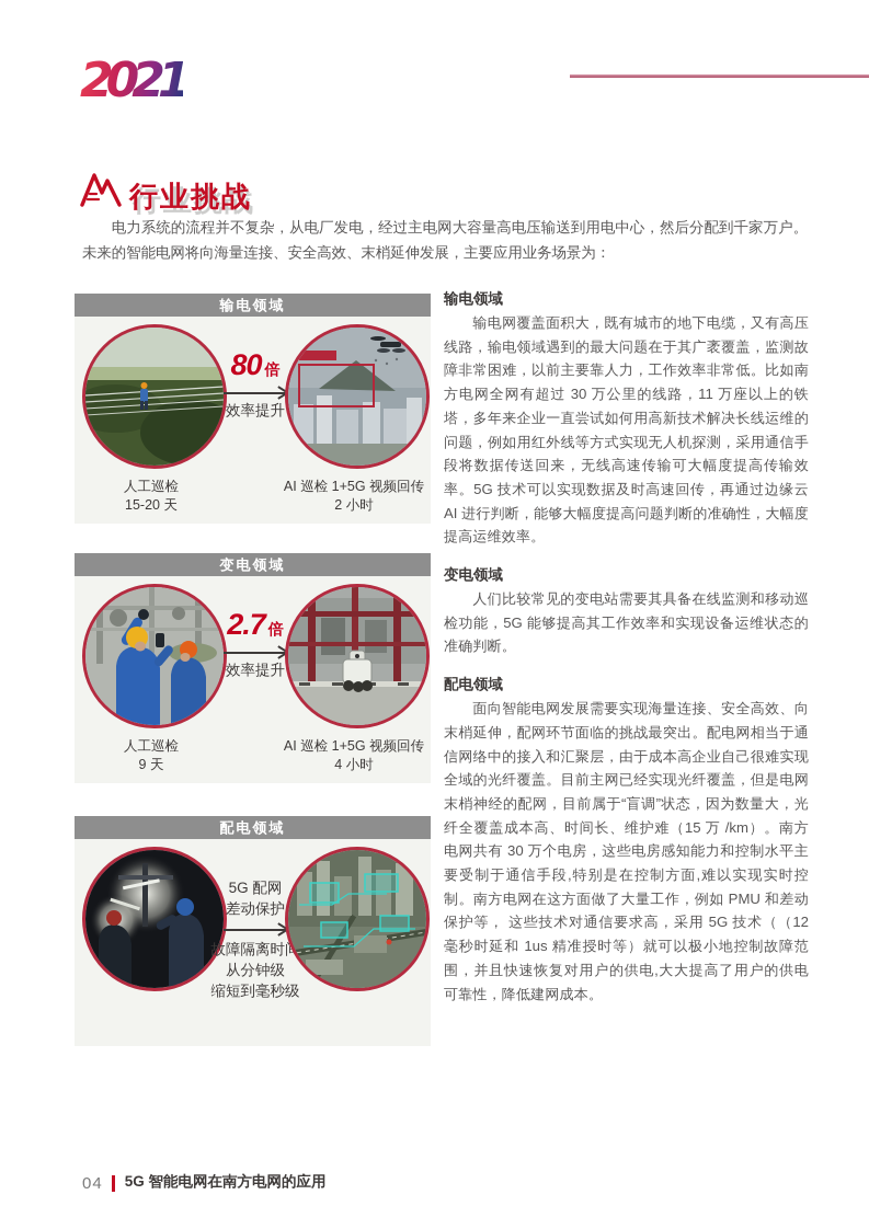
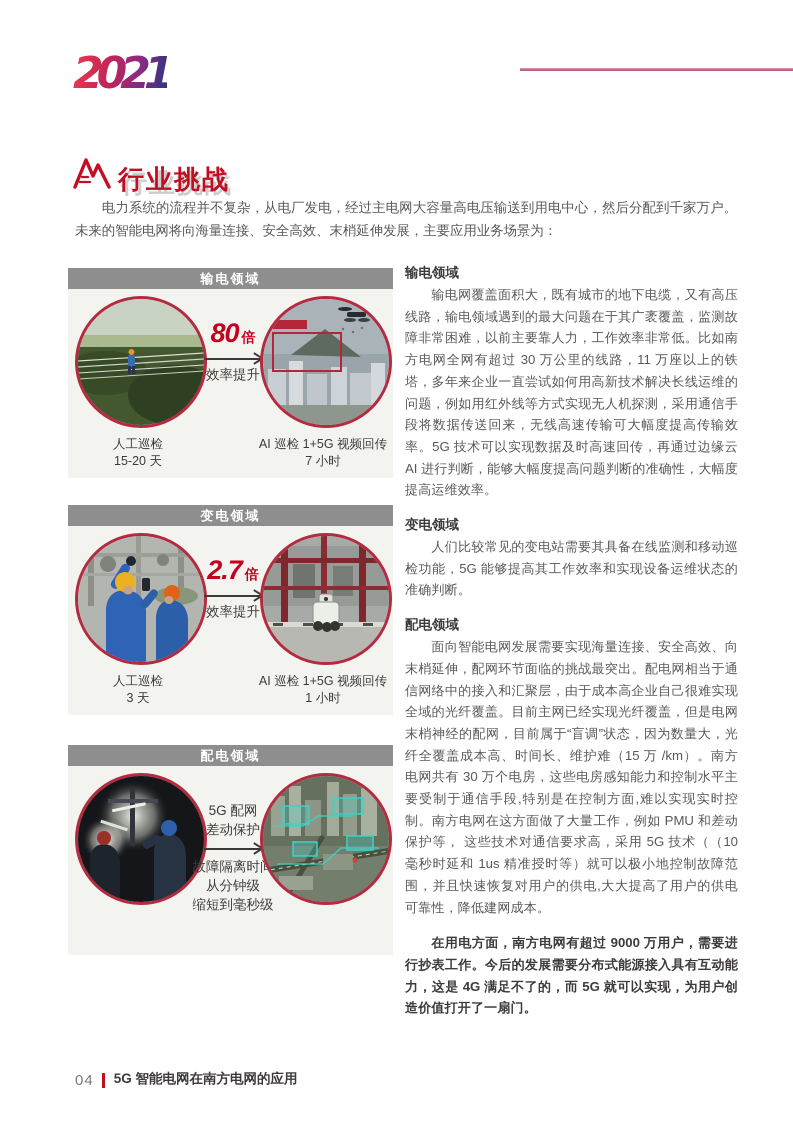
  2021
  行业挑战
  电力系统的流程并不复杂，从电厂发电，经过主电网大容量高电压输送到用电中心，然后分配到千家万户。未来的智能电网将向海量连接、安全高效、末梢延伸发展，主要应用业务场景为：
  输电领域
  80 倍
  效率提升
  人工巡检
  15-20 天
  AI 巡检 1+5G 视频回传
- 2 小时
+ 7 小时
  变电领域
  2.7 倍
  效率提升
  人工巡检
- 9 天
+ 3 天
  AI 巡检 1+5G 视频回传
- 4 小时
+ 1 小时
  配电领域
  5G 配网
  差动保护
  故障隔离时
  从分钟级
  缩短到毫秒级
  输电领域
  输电网覆盖面积大，既有城市的地下电缆，又有高压线路，输电领域遇到的最大问题在于其广袤覆盖，监测故障非常困难，以前主要靠人力，工作效率非常低。比如南方电网全网有超过 30 万公里的线路，11 万座以上的铁塔，多年来企业一直尝试如何用高新技术解决长线运维的问题，例如用红外线等方式实现无人机探测，采用通信手段将数据传送回来，无线高速传输可大幅度提高传输效率。5G 技术可以实现数据及时高速回传，再通过边缘云 AI 进行判断，能够大幅度提高问题判断的准确性，大幅度提高运维效率。
  变电领域
  人们比较常见的变电站需要其具备在线监测和移动巡检功能，5G 能够提高其工作效率和实现设备运维状态的准确判断。
  配电领域
- 面向智能电网发展需要实现海量连接、安全高效、向末梢延伸，配网环节面临的挑战最突出。配电网相当于通信网络中的接入和汇聚层，由于成本高企业自己很难实现全域的光纤覆盖。目前主网已经实现光纤覆盖，但是电网末梢神经的配网，目前属于“盲调”状态，因为数量大，光纤全覆盖成本高、时间长、维护难（15 万 /km）。南方电网共有 30 万个电房，这些电房感知能力和控制水平主要受制于通信手段,特别是在控制方面,难以实现实时控制。南方电网在这方面做了大量工作，例如 PMU 和差动保护等， 这些技术对通信要求高，采用 5G 技术（（12 毫秒时延和 1us 精准授时等）就可以极小地控制故障范围，并且快速恢复对用户的供电,大大提高了用户的供电可靠性，降低建网成本。
+ 面向智能电网发展需要实现海量连接、安全高效、向末梢延伸，配网环节面临的挑战最突出。配电网相当于通信网络中的接入和汇聚层，由于成本高企业自己很难实现全域的光纤覆盖。目前主网已经实现光纤覆盖，但是电网末梢神经的配网，目前属于“盲调”状态，因为数量大，光纤全覆盖成本高、时间长、维护难（15 万 /km）。南方电网共有 30 万个电房，这些电房感知能力和控制水平主要受制于通信手段,特别是在控制方面,难以实现实时控制。南方电网在这方面做了大量工作，例如 PMU 和差动保护等， 这些技术对通信要求高，采用 5G 技术（（10 毫秒时延和 1us 精准授时等）就可以极小地控制故障范围，并且快速恢复对用户的供电,大大提高了用户的供电可靠性，降低建网成本。
+ 在用电方面，南方电网有超过 9000 万用户，需要进行抄表工作。今后的发展需要分布式能源接入具有互动能力，这是 4G 满足不了的，而 5G 就可以实现，为用户创造价值打开了一扇门。
  04
  5G 智能电网在南方电网的应用
